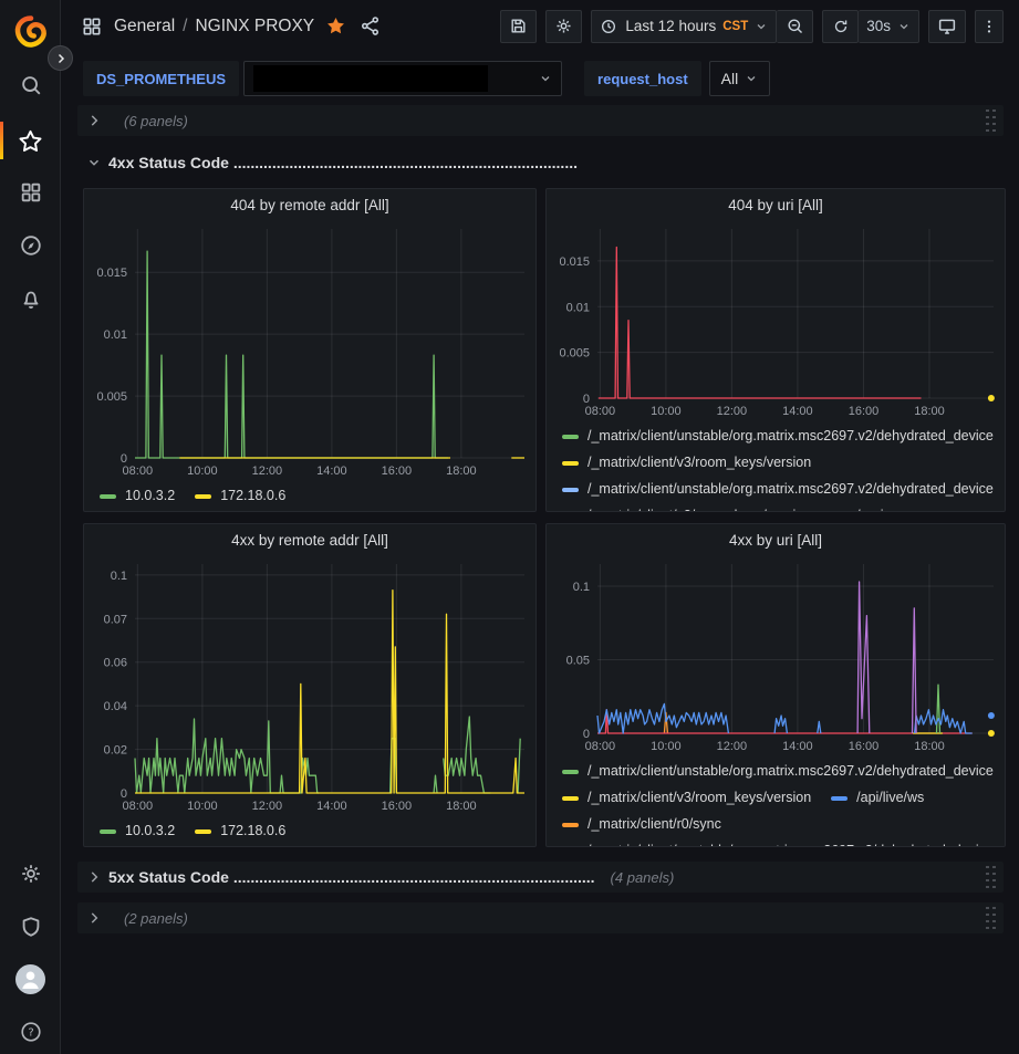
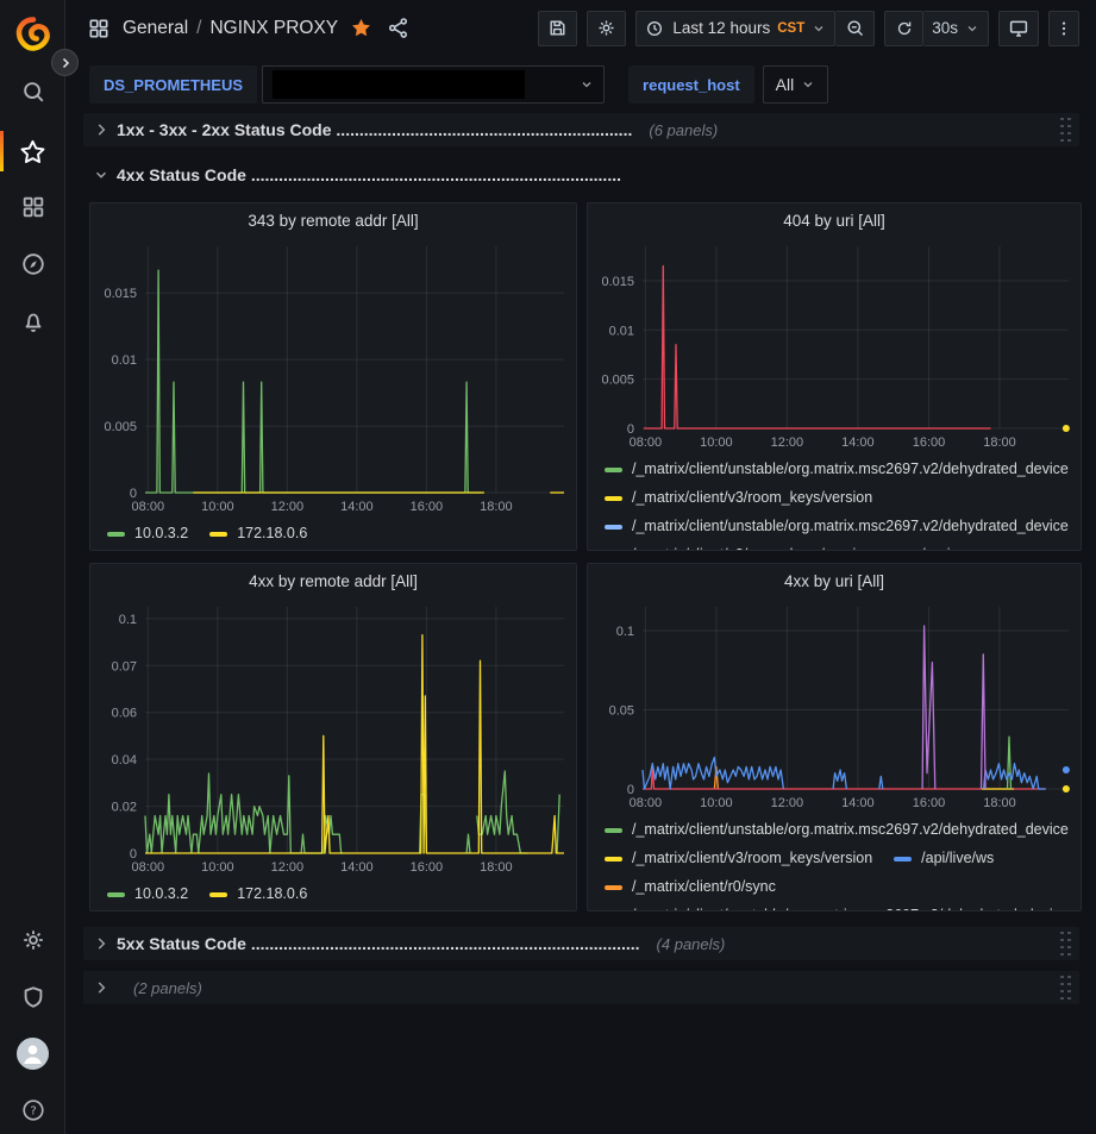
  ?
  General
  /
  NGINX PROXY
  Last 12 hours
  CST
  30s
  DS_PROMETHEUS
  request_host
  All
+ 1xx - 3xx - 2xx Status Code ................................................................
  (6 panels)
  4xx Status Code ................................................................................
- 404 by remote addr [All]
+ 343 by remote addr [All]
  08:00
  10:00
  12:00
  14:00
  16:00
  18:00
  0
  0.005
  0.01
  0.015
  10.0.3.2
  172.18.0.6
  404 by uri [All]
  08:00
  10:00
  12:00
  14:00
  16:00
  18:00
  0
  0.005
  0.01
  0.015
  /_matrix/client/unstable/org.matrix.msc2697.v2/dehydrated_device/_matrix/client/v3/room_keys/version/_matrix/client/unstable/org.matrix.msc2697.v2/dehydrated_device
  4xx by remote addr [All]
  08:00
  10:00
  12:00
  14:00
  16:00
  18:00
  0
  0.02
  0.04
  0.06
  0.07
  0.1
  10.0.3.2
  172.18.0.6
  4xx by uri [All]
  08:00
  10:00
  12:00
  14:00
  16:00
  18:00
  0
  0.05
  0.1
  5xx Status Code ....................................................................................
  (4 panels)
  (2 panels)
